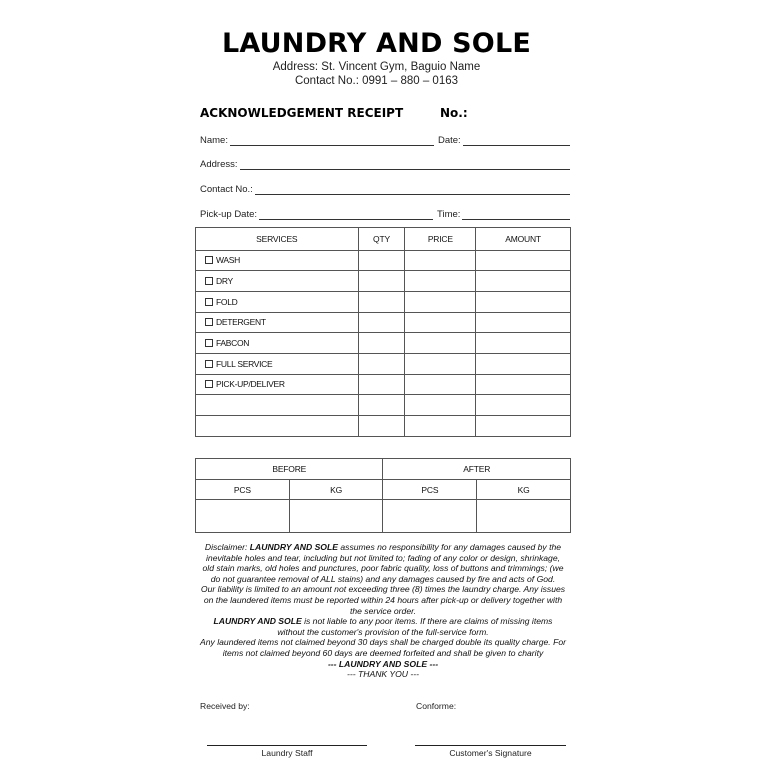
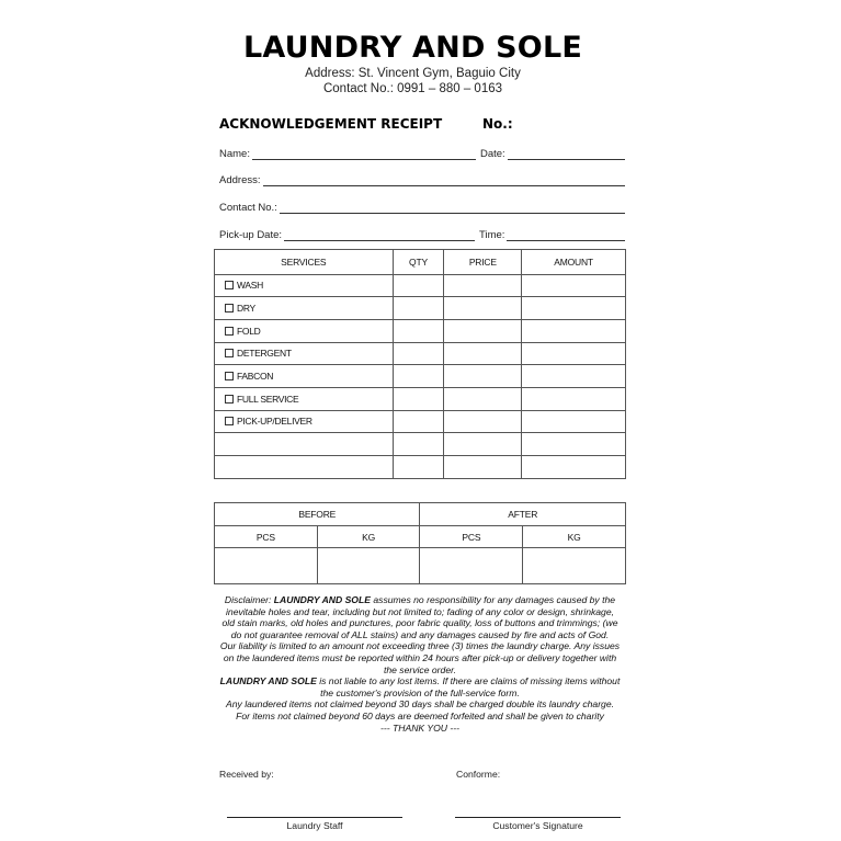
  LAUNDRY AND SOLE
- Address: St. Vincent Gym, Baguio Name
+ Address: St. Vincent Gym, Baguio City
  Contact No.: 0991 – 880 – 0163
  ACKNOWLEDGEMENT RECEIPT
  No.:
  Name:
  Date:
  Address:
  Contact No.:
  Pick-up Date:
  Time:
  SERVICES	QTY	PRICE	AMOUNT
  WASH
  DRY
  FOLD
  DETERGENT
  FABCON
  FULL SERVICE
  PICK-UP/DELIVER
  BEFORE	AFTER
  PCS	KG	PCS	KG
  Disclaimer: LAUNDRY AND SOLE assumes no responsibility for any damages caused by the inevitable holes and tear, including but not limited to; fading of any color or design, shrinkage, old stain marks, old holes and punctures, poor fabric quality, loss of buttons and trimmings; (we do not guarantee removal of ALL stains) and any damages caused by fire and acts of God.
- Our liability is limited to an amount not exceeding three (8) times the laundry charge. Any issues on the laundered items must be reported within 24 hours after pick-up or delivery together with the service order.
+ Our liability is limited to an amount not exceeding three (3) times the laundry charge. Any issues on the laundered items must be reported within 24 hours after pick-up or delivery together with the service order.
- LAUNDRY AND SOLE is not liable to any poor items. If there are claims of missing items without the customer's provision of the full-service form.
+ LAUNDRY AND SOLE is not liable to any lost items. If there are claims of missing items without the customer's provision of the full-service form.
- Any laundered items not claimed beyond 30 days shall be charged double its quality charge. For items not claimed beyond 60 days are deemed forfeited and shall be given to charity
+ Any laundered items not claimed beyond 30 days shall be charged double its laundry charge. For items not claimed beyond 60 days are deemed forfeited and shall be given to charity
- --- LAUNDRY AND SOLE ---
  --- THANK YOU ---
  Received by:
  Conforme:
  Laundry Staff
  Customer's Signature
